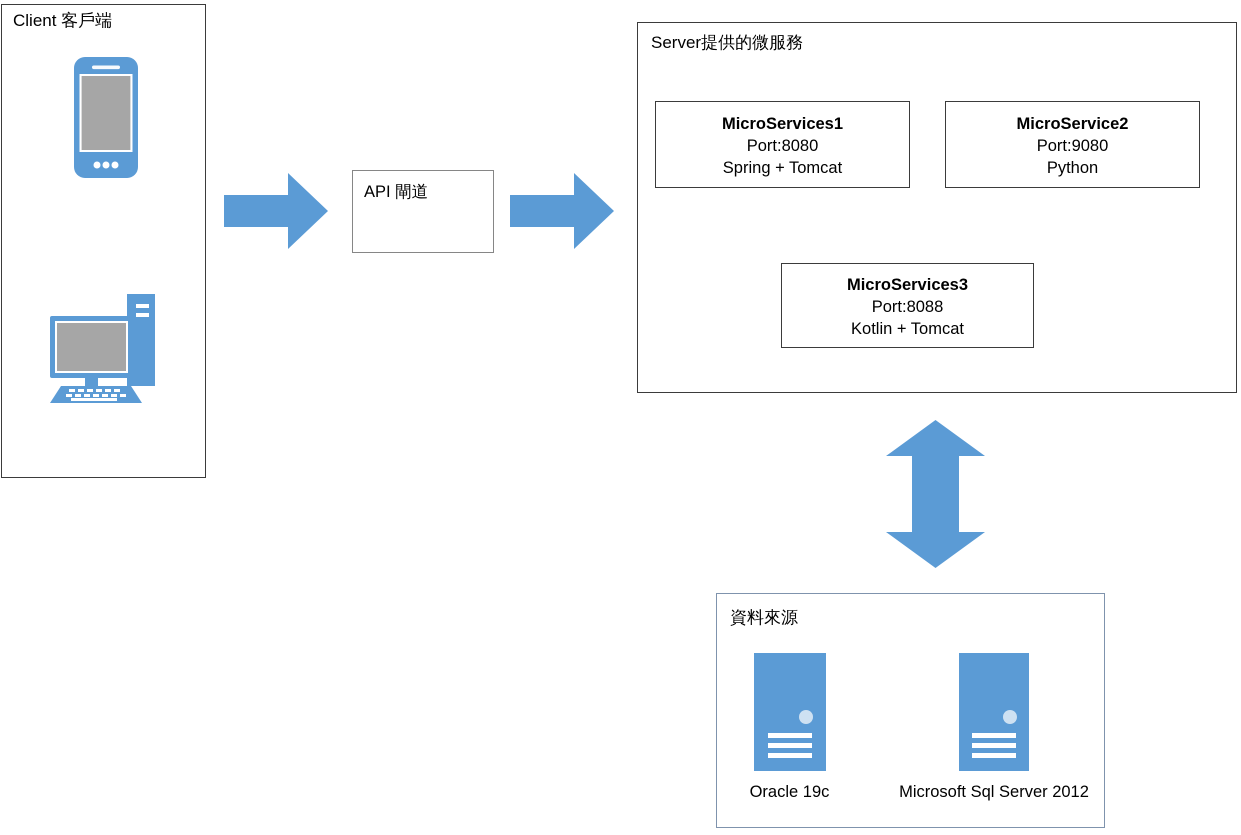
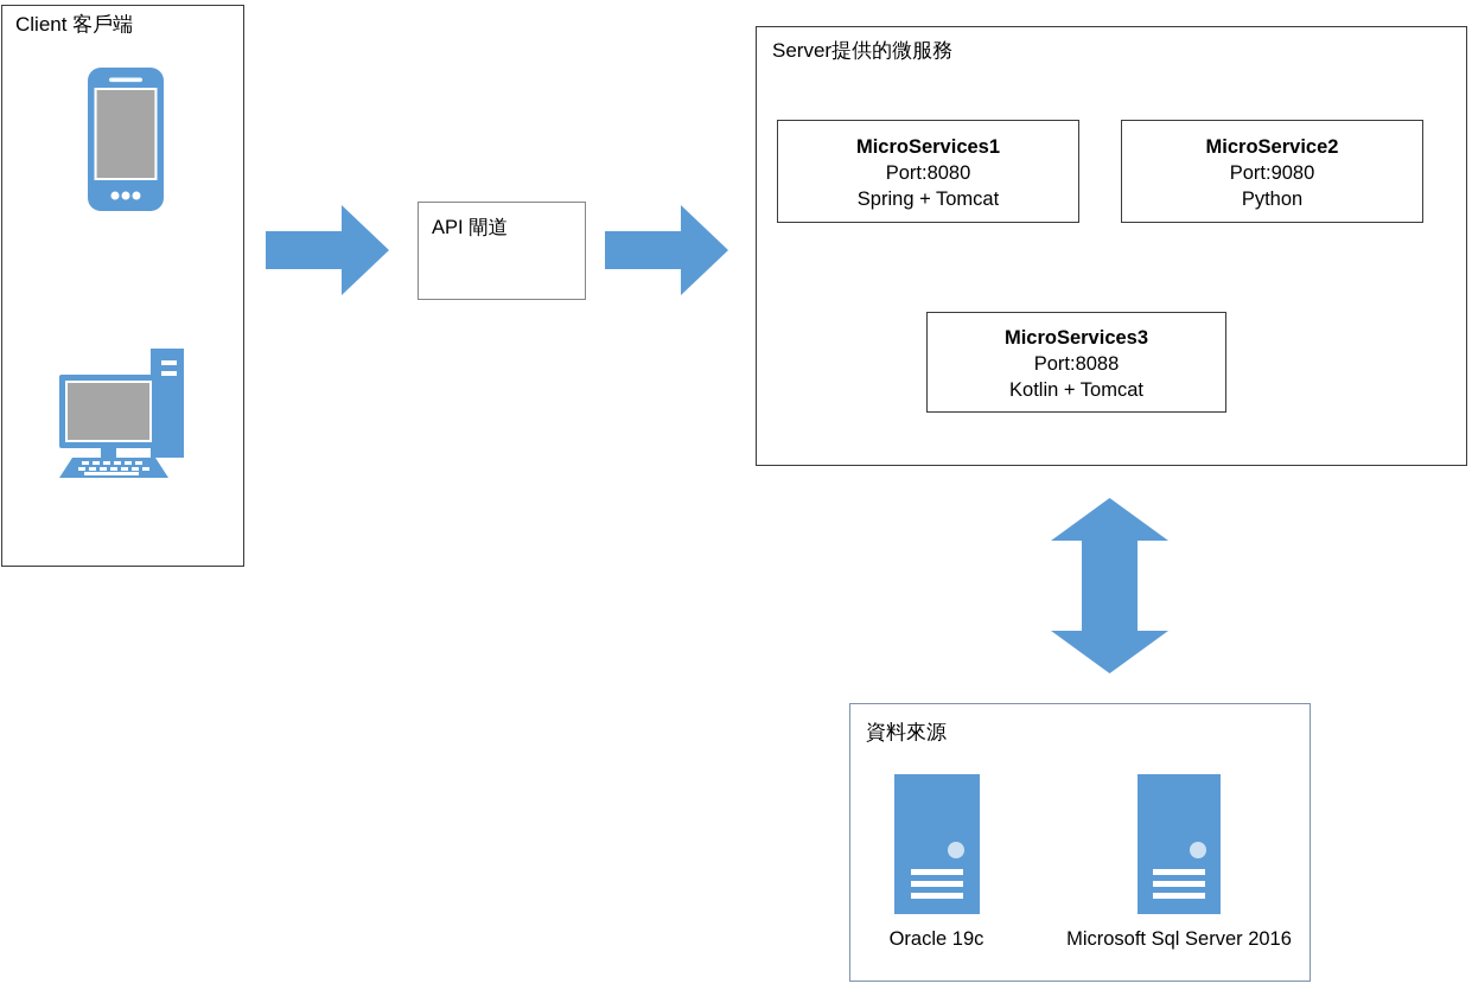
  Client 客戶端
  API 閘道
  Server提供的微服務
  MicroServices1
  Port:8080
  Spring + Tomcat
  MicroService2
  Port:9080
  Python
  MicroServices3
  Port:8088
  Kotlin + Tomcat
  資料來源
  Oracle 19c
- Microsoft Sql Server 2012
+ Microsoft Sql Server 2016
